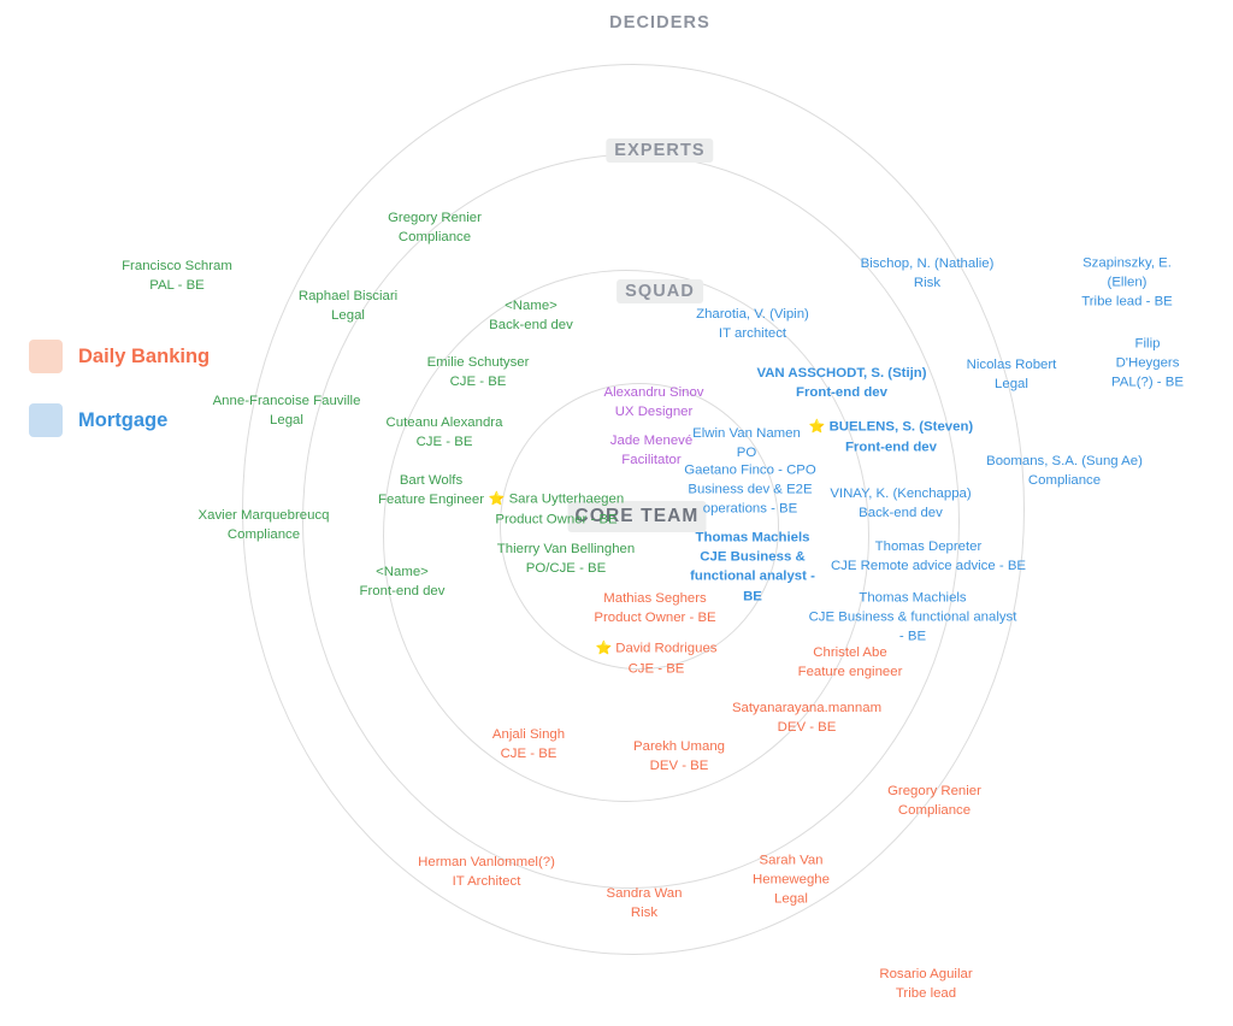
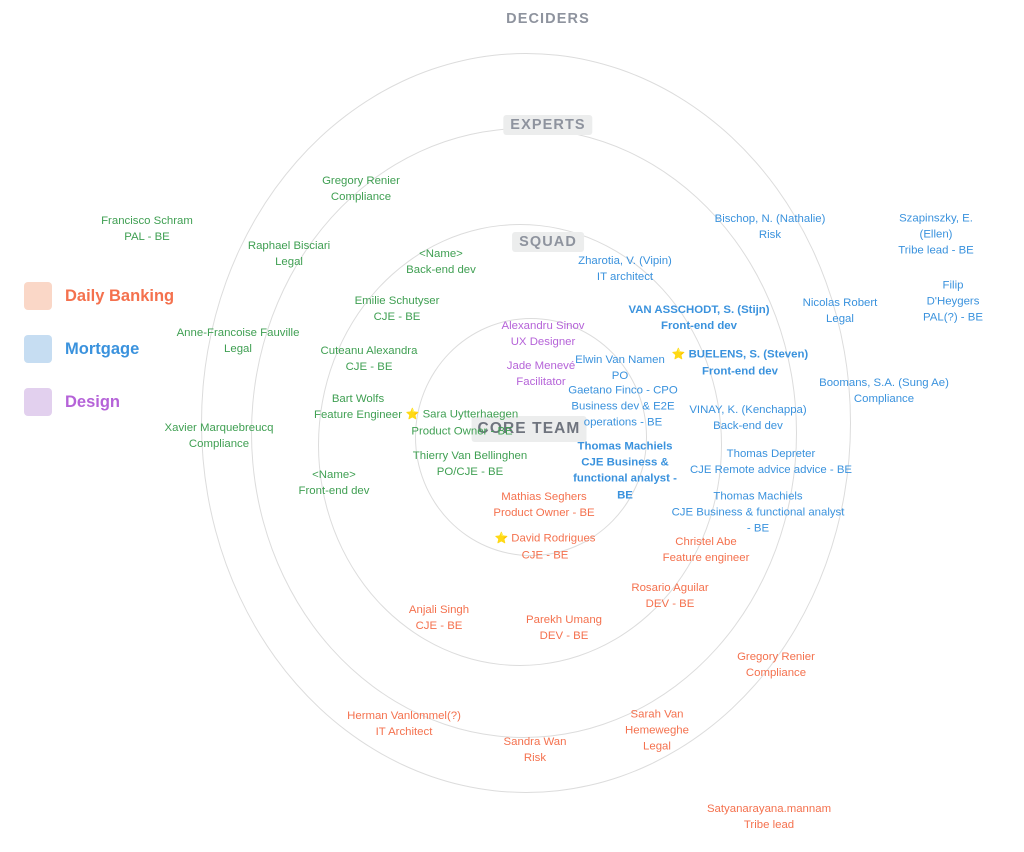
  DECIDERS
  EXPERTS
  SQUAD
  CORE TEAM
  Daily Banking
  Mortgage
+ Design
  Gregory Renier
  Compliance
  Francisco Schram
  PAL - BE
  Raphael Bisciari
  Legal
  Anne-Francoise Fauville
  Legal
  Xavier Marquebreucq
  Compliance
  Bischop, N. (Nathalie)
  Risk
  Szapinszky, E.
  (Ellen)
  Tribe lead - BE
  Filip D'Heygers
  PAL(?) - BE
  Nicolas Robert
  Legal
  Boomans, S.A. (Sung Ae)
  Compliance
  Gregory Renier
  Compliance
  Herman Vanlommel(?)
  IT Architect
  Sandra Wan
  Risk
  Sarah Van
  Hemeweghe
  Legal
- Rosario Aguilar
+ Satyanarayana.mannam
  Tribe lead
  <Name>
  Back-end dev
  Emilie Schutyser
  CJE - BE
  Cuteanu Alexandra
  CJE - BE
  Bart Wolfs
  Feature Engineer
  <Name>
  Front-end dev
  Zharotia, V. (Vipin)
  IT architect
  VAN ASSCHODT, S. (Stijn)
  Front-end dev
  ⭐️ BUELENS, S. (Steven)
  Front-end dev
  VINAY, K. (Kenchappa)
  Back-end dev
  Thomas Depreter
  CJE Remote advice advice - BE
  Thomas Machiels
  CJE Business & functional analyst
  - BE
  Christel Abe
  Feature engineer
- Satyanarayana.mannam
+ Rosario Aguilar
  DEV - BE
  Parekh Umang
  DEV - BE
  Anjali Singh
  CJE - BE
  Alexandru Sinov
  UX Designer
  Jade Menevé
  Facilitator
  Elwin Van Namen
  PO
  Gaetano Finco - CPO
  Business dev & E2E
  operations - BE
  Thomas Machiels
  CJE Business &
  functional analyst -
  BE
  ⭐️ Sara Uytterhaegen
  Product Owner - BE
  Thierry Van Bellinghen
  PO/CJE - BE
  Mathias Seghers
  Product Owner - BE
  ⭐️ David Rodrigues
  CJE - BE
